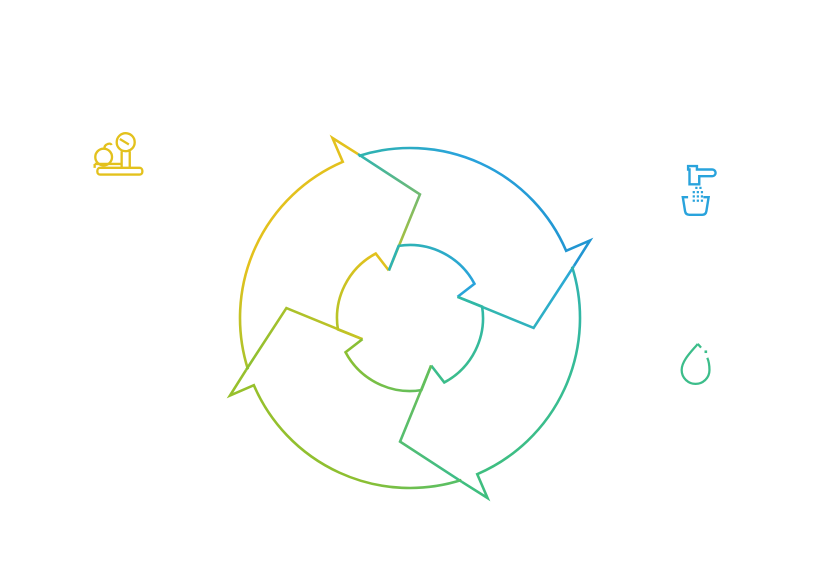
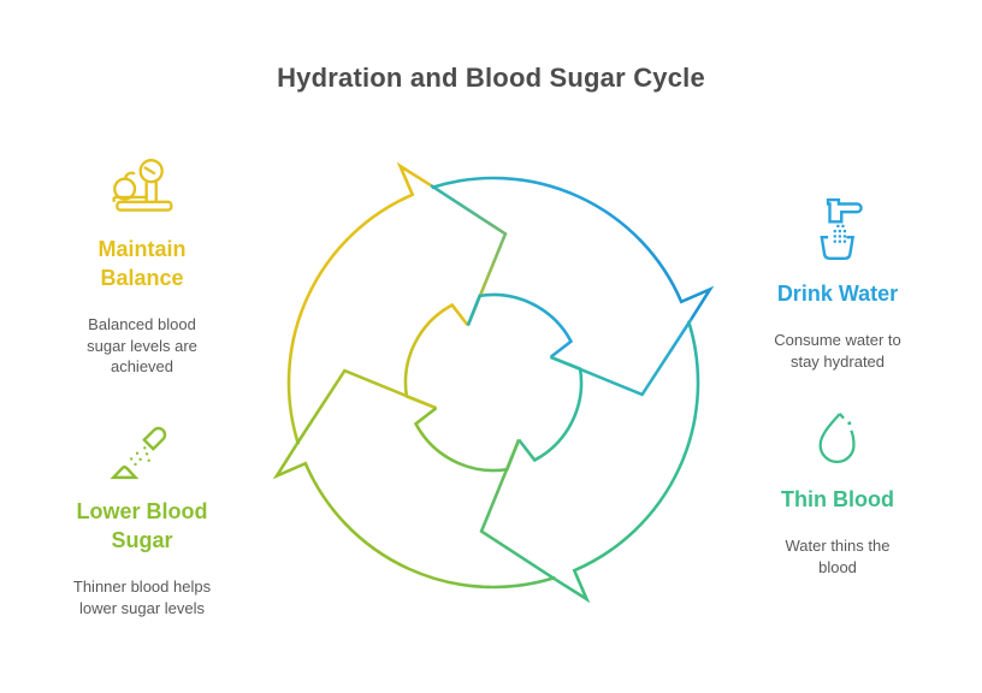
+ Hydration and Blood Sugar Cycle
+ Maintain Balance
+ Balanced blood sugar levels are achieved
+ Drink Water
+ Consume water to stay hydrated
+ Thin Blood
+ Water thins the blood
+ Lower Blood Sugar
+ Thinner blood helps lower sugar levels
